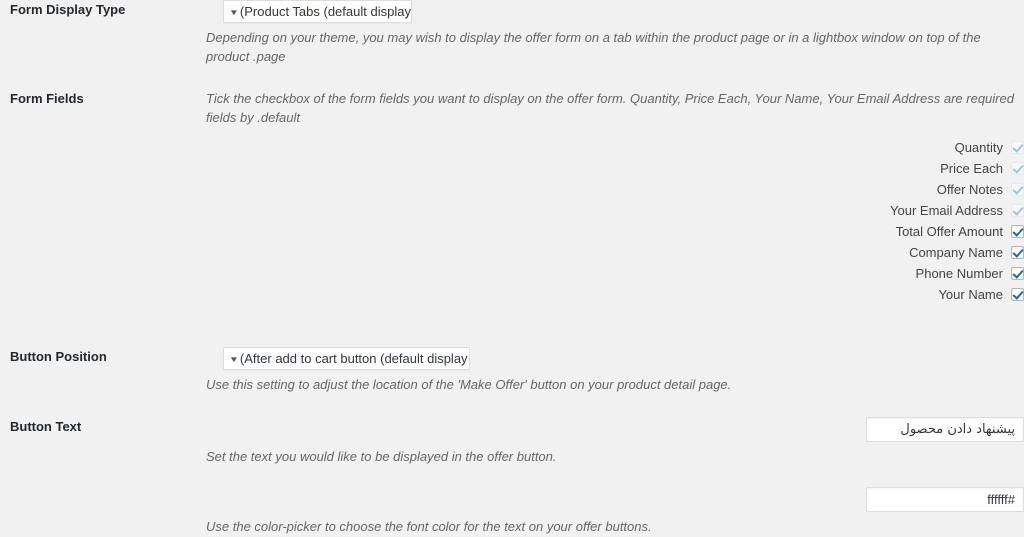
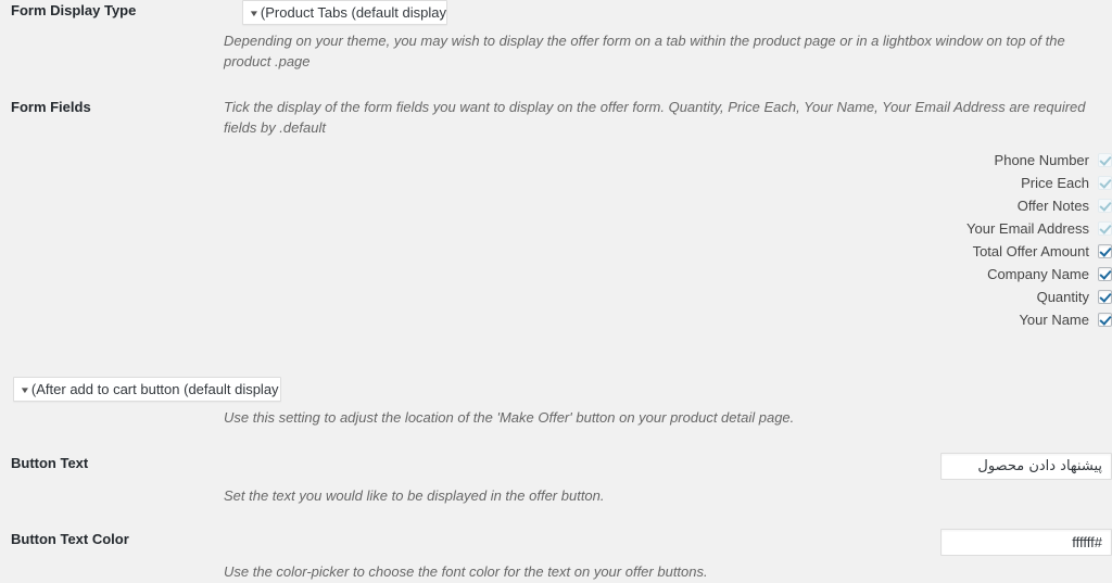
  ▼(Product Tabs (default display
  Depending on your theme, you may wish to display the offer form on a tab within the product page or in a lightbox window on top of the product .page
  Form Display Type
- Tick the checkbox of the form fields you want to display on the offer form. Quantity, Price Each, Your Name, Your Email Address are required fields by .default
+ Tick the display of the form fields you want to display on the offer form. Quantity, Price Each, Your Name, Your Email Address are required fields by .default
- Quantity
+ Phone Number
  Price Each
  Offer Notes
  Your Email Address
  Total Offer Amount
  Company Name
- Phone Number
+ Quantity
  Your Name
  Form Fields
  ▼(After add to cart button (default display
  .Use this setting to adjust the location of the 'Make Offer' button on your product detail page
- Button Position
  .Set the text you would like to be displayed in the offer button
  Button Text
  .Use the color-picker to choose the font color for the text on your offer buttons
+ Button Text Color
